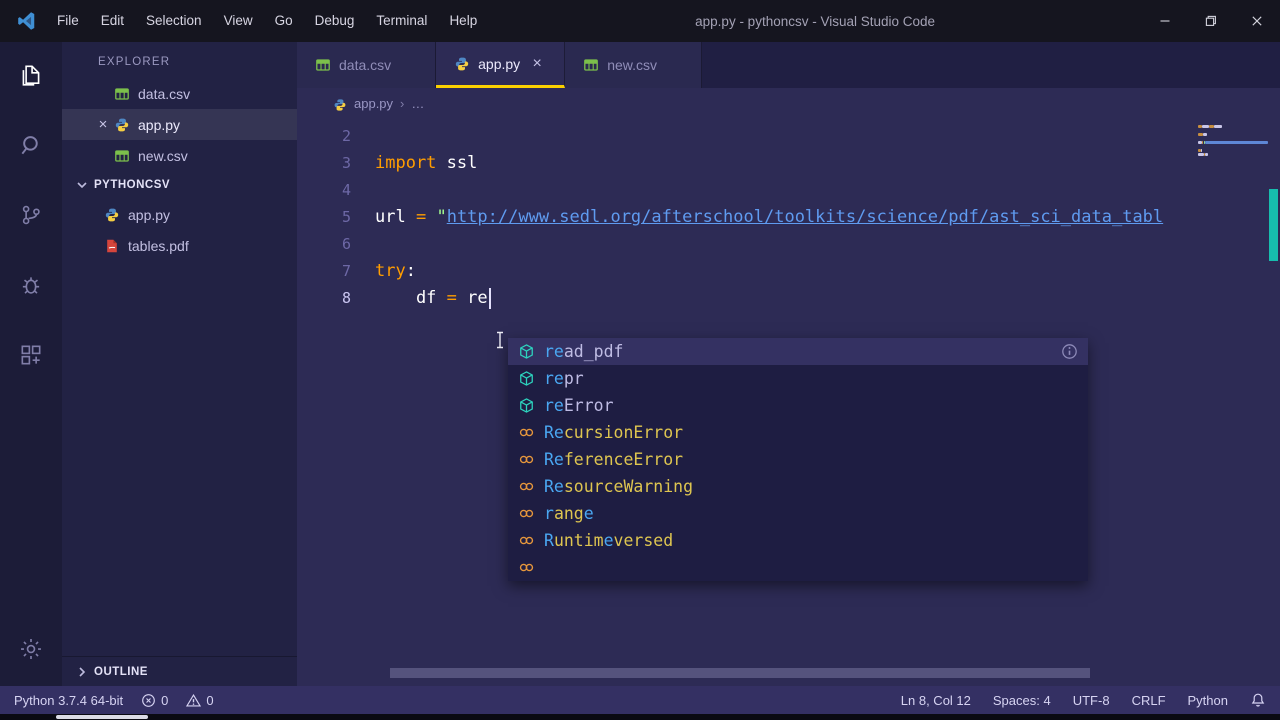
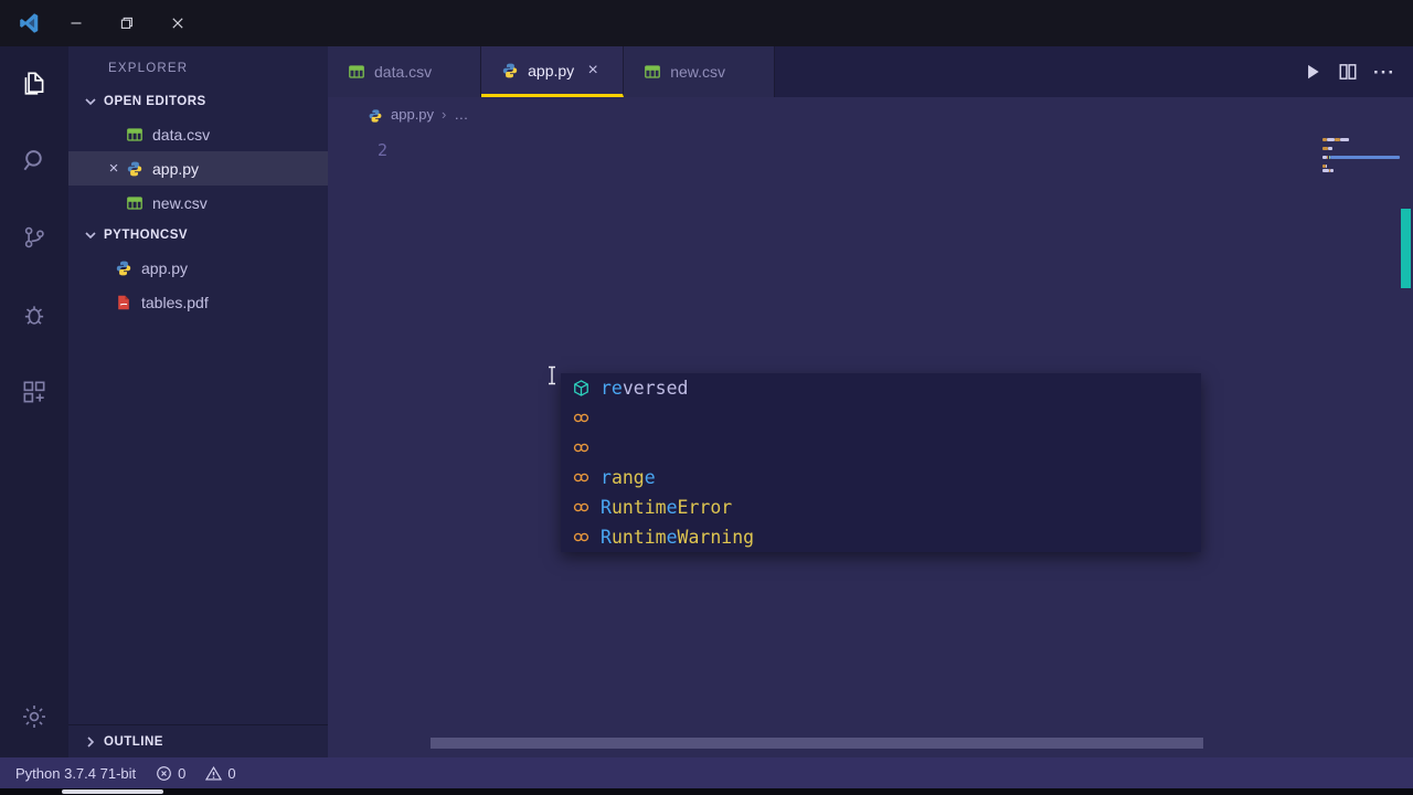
- File
- Edit
- Selection
- View
- Go
- Debug
- Terminal
- Help
- app.py - pythoncsv - Visual Studio Code
  EXPLORER
+ OPEN EDITORS
  data.csv
  ×
  app.py
  new.csv
  PYTHONCSV
  app.py
  tables.pdf
  OUTLINE
  data.csv
  app.py
  ×
  new.csv
+ ···
  app.py
  ›
  …
  2
- 3
- import ssl
- 4
- 5
- url = "http://www.sedl.org/afterschool/toolkits/science/pdf/ast_sci_data_tabl
- 6
- 7
- try:
- 8
- df = re
- read_pdf
- repr
- reError
+ reversed
- RecursionError
- ReferenceError
- ResourceWarning
  range
- Runtimeversed
+ RuntimeError
+ RuntimeWarning
- Python 3.7.4 64-bit
+ Python 3.7.4 71-bit
  0
  0
- Ln 8, Col 12
- Spaces: 4
- UTF-8
- CRLF
- Python
